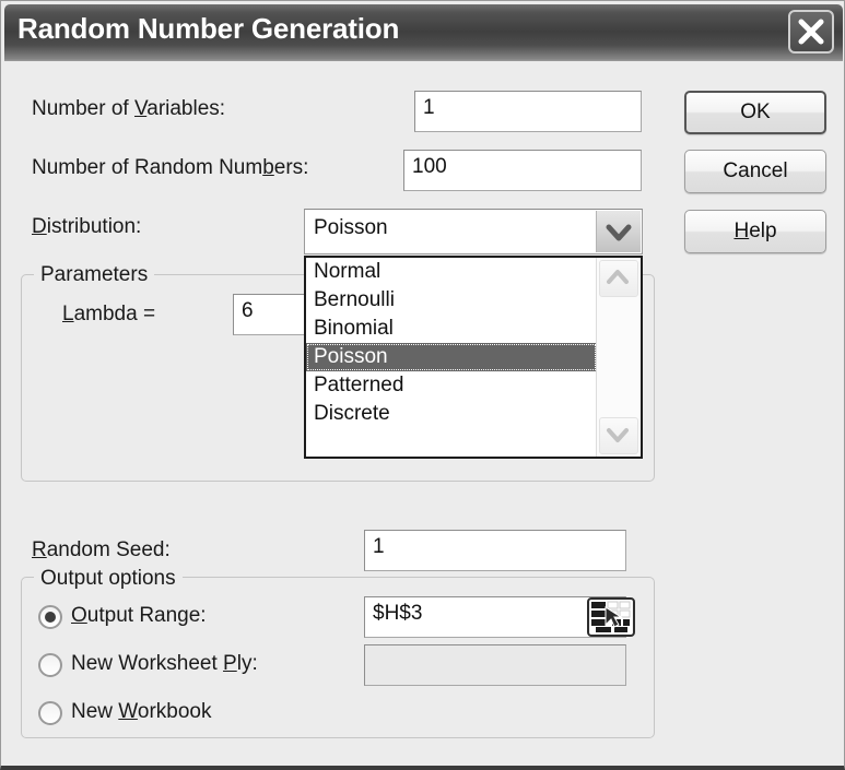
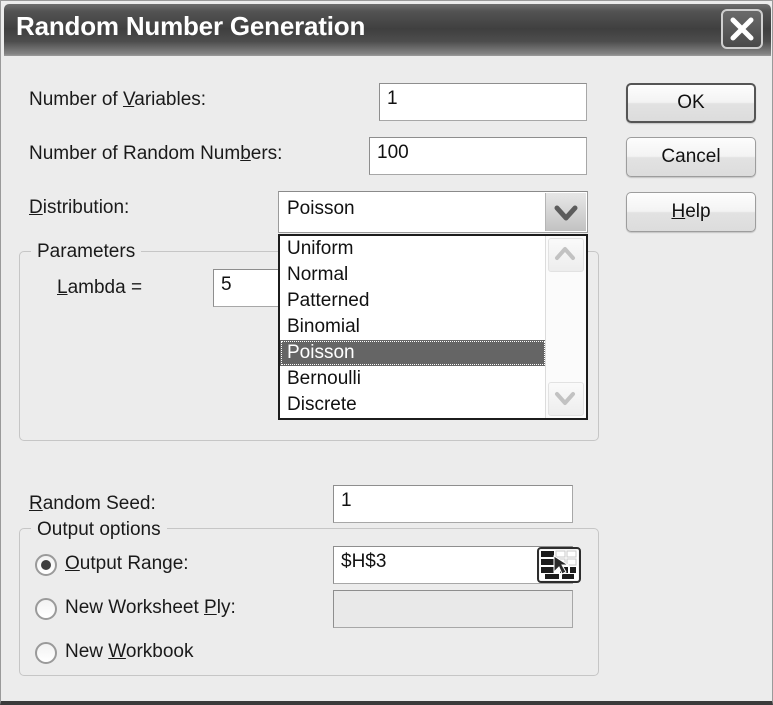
  Random Number Generation
  Number of Variables:
  1
  Number of Random Numbers:
  100
  Distribution:
  Parameters
  Lambda =
- 6
+ 5
  Poisson
+ Uniform
  Normal
- Bernoulli
+ Patterned
  Binomial
  Poisson
- Patterned
+ Bernoulli
  Discrete
  Random Seed:
  1
  Output options
  Output Range:
  $H$3
  New Worksheet Ply:
  New Workbook
  OK
  Cancel
  Help
